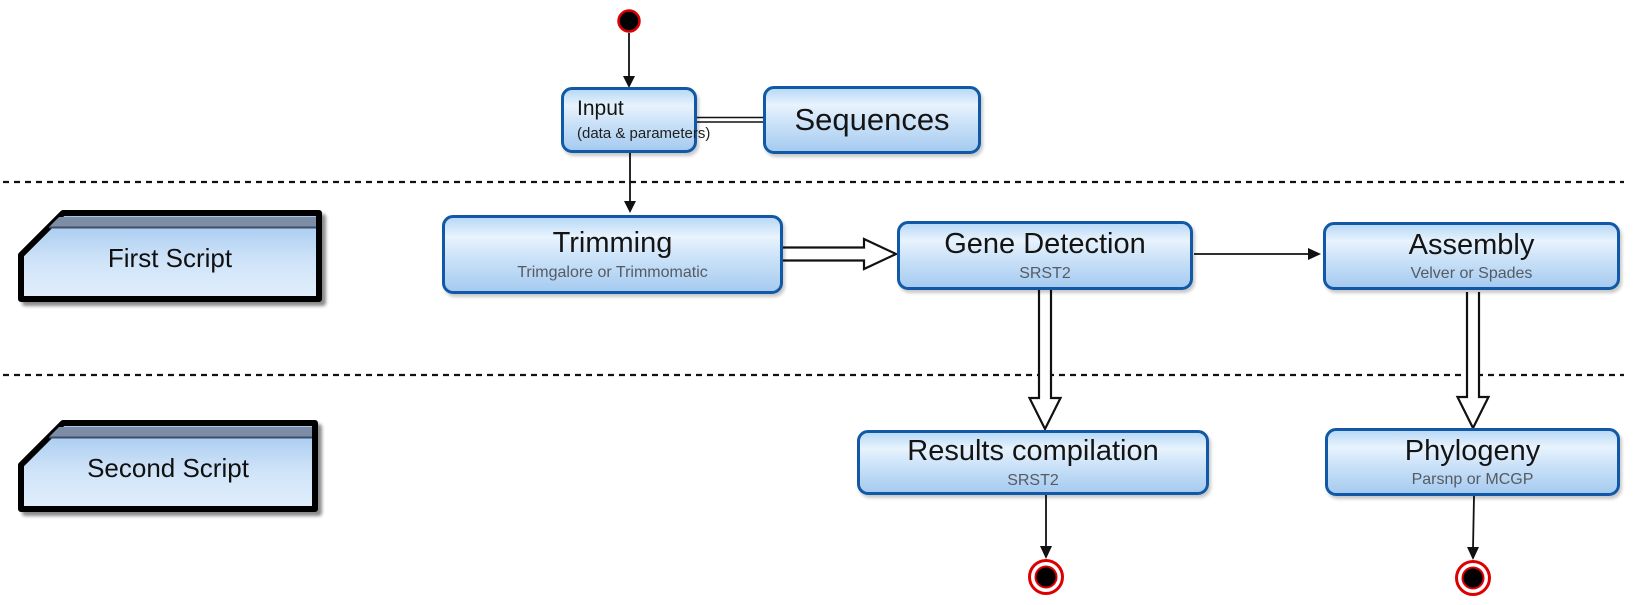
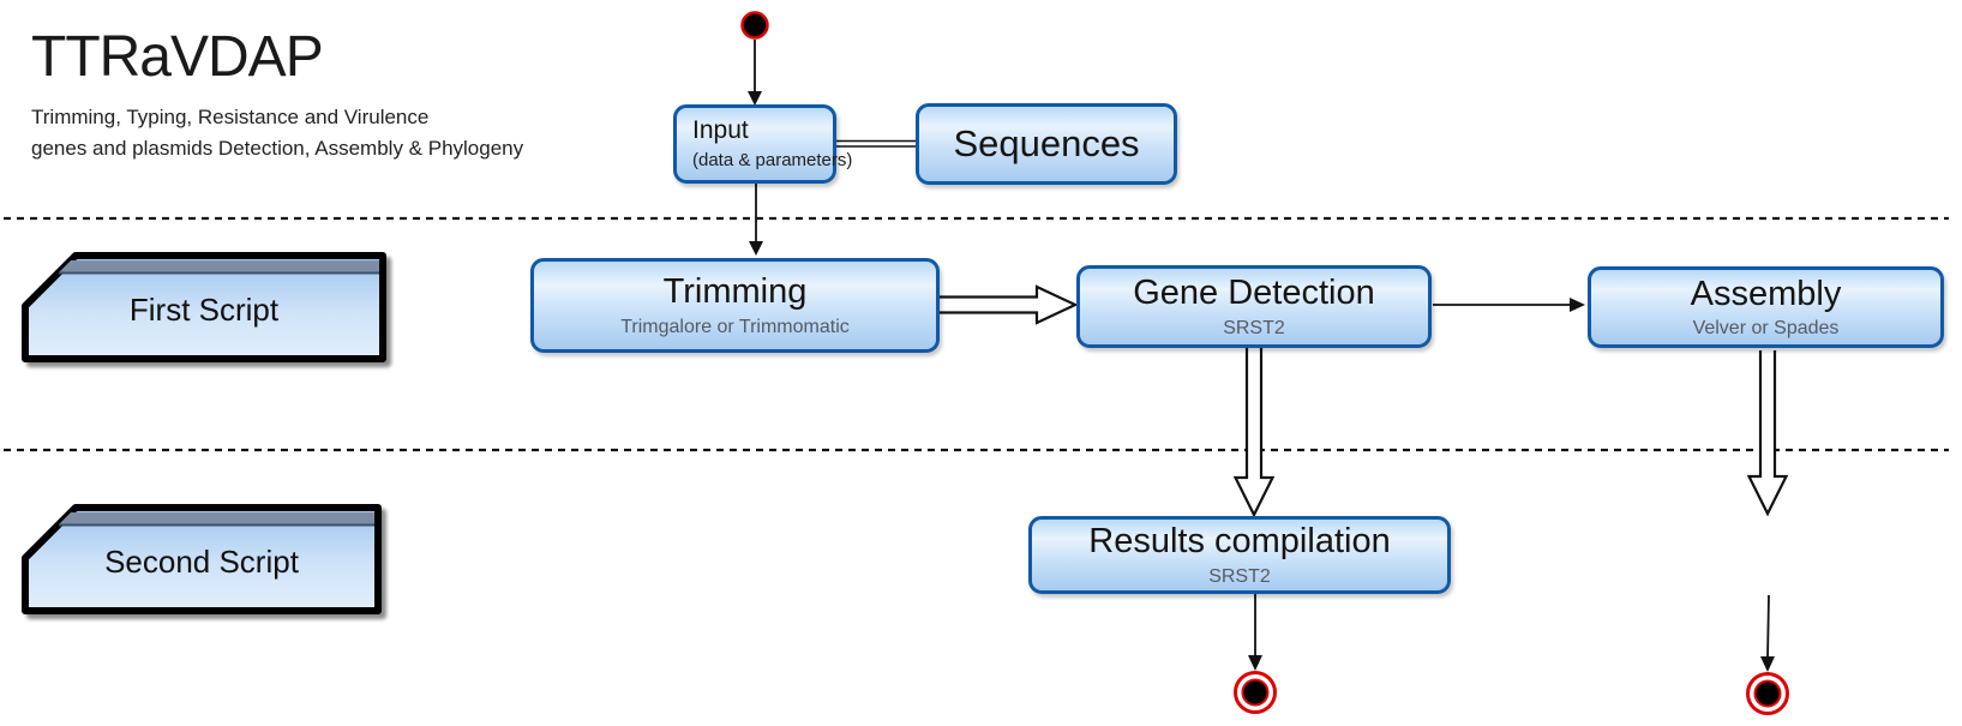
+ TTRaVDAP
+ Trimming, Typing, Resistance and Virulence
+ genes and plasmids Detection, Assembly & Phylogeny
  First Script
  Second Script
  Input
  (data & parameters)
  Sequences
  Trimming
  Trimgalore or Trimmomatic
  Gene Detection
  SRST2
  Assembly
  Velver or Spades
  Results compilation
  SRST2
- Phylogeny
- Parsnp or MCGP
